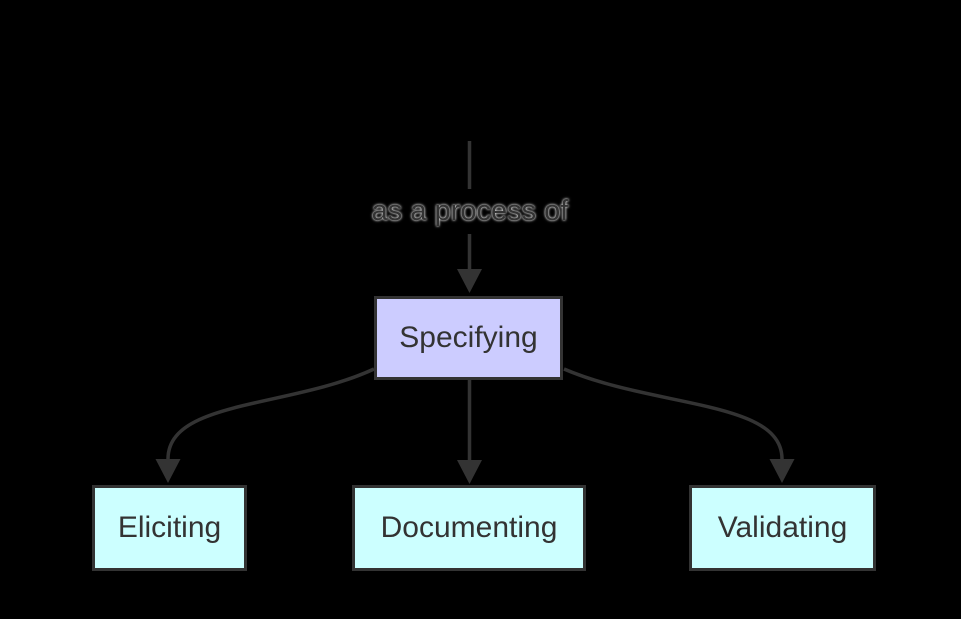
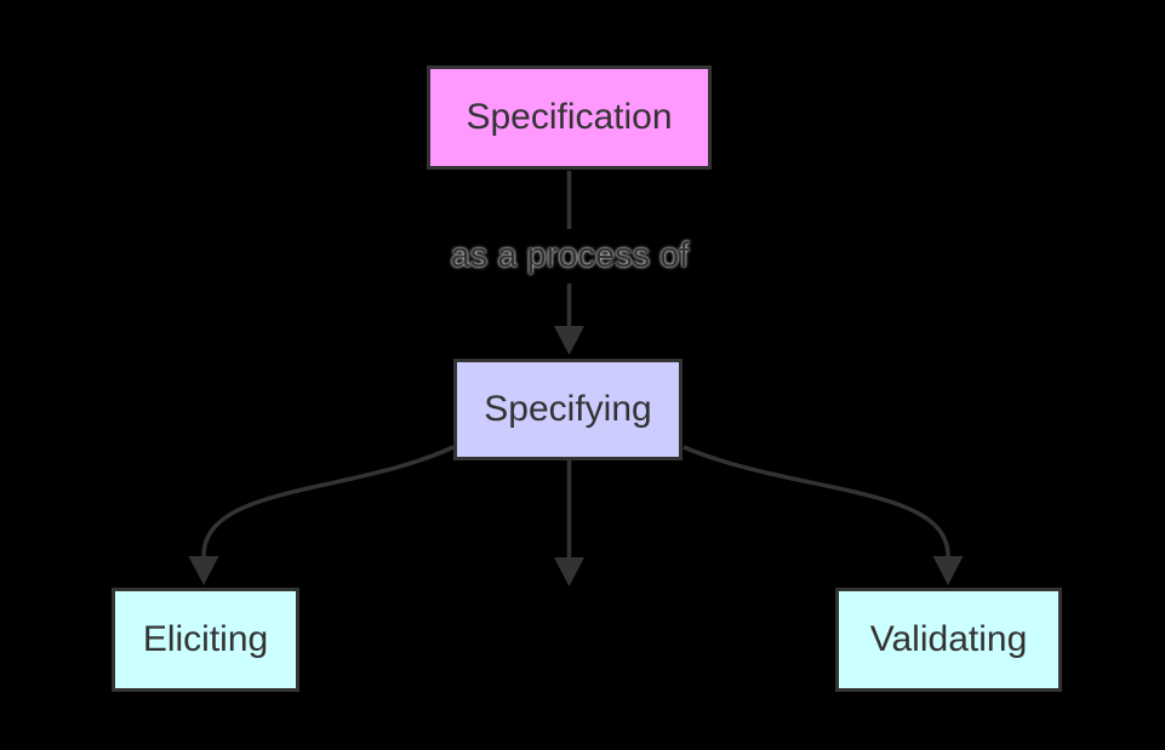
  as a process of
+ Specification
  Specifying
  Eliciting
- Documenting
  Validating
